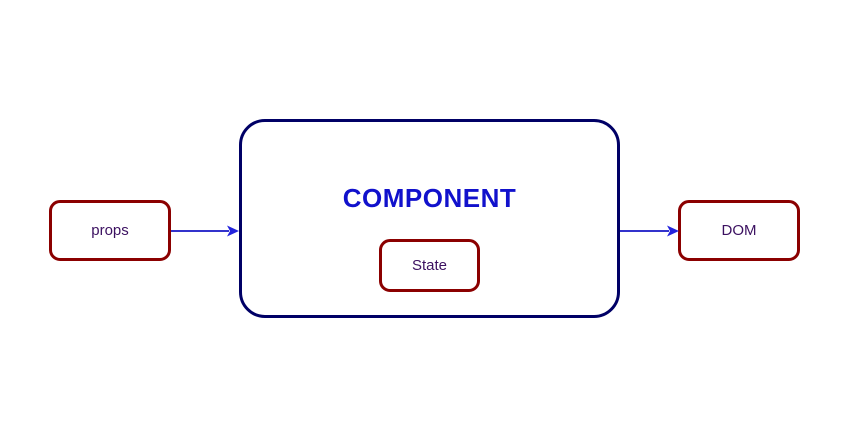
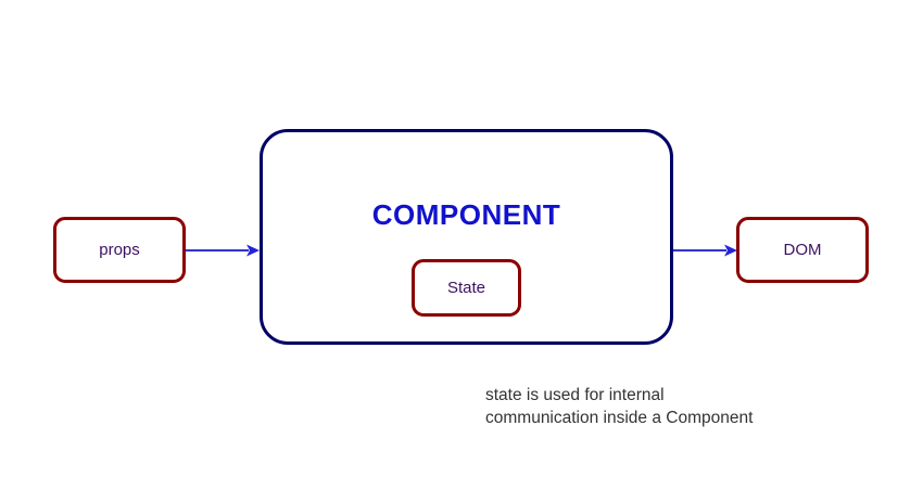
  COMPONENT
  props
  State
  DOM
+ state is used for internal
+ communication inside a Component
